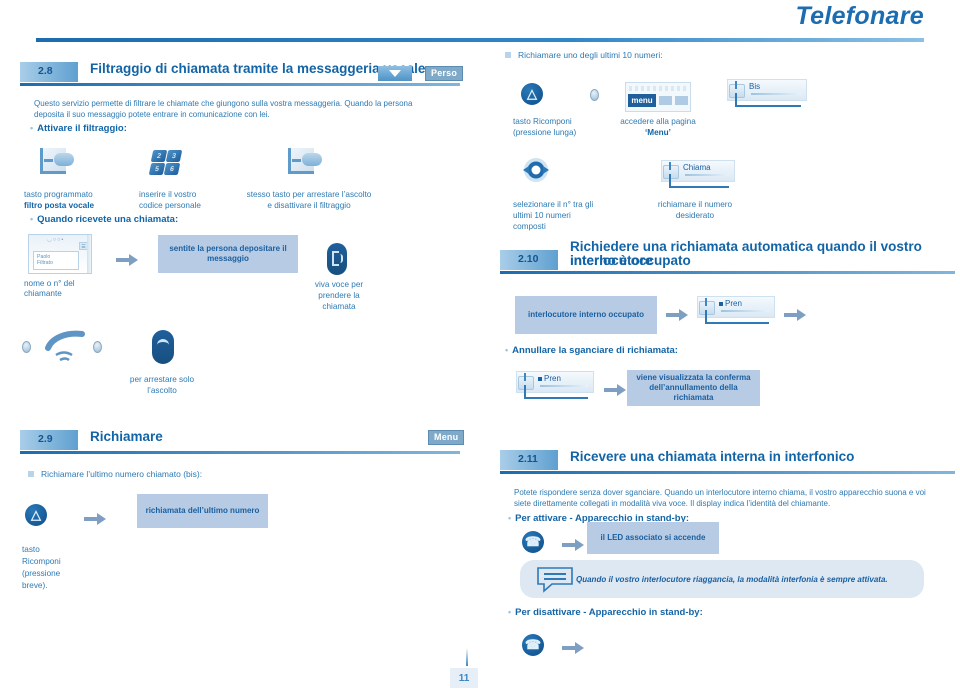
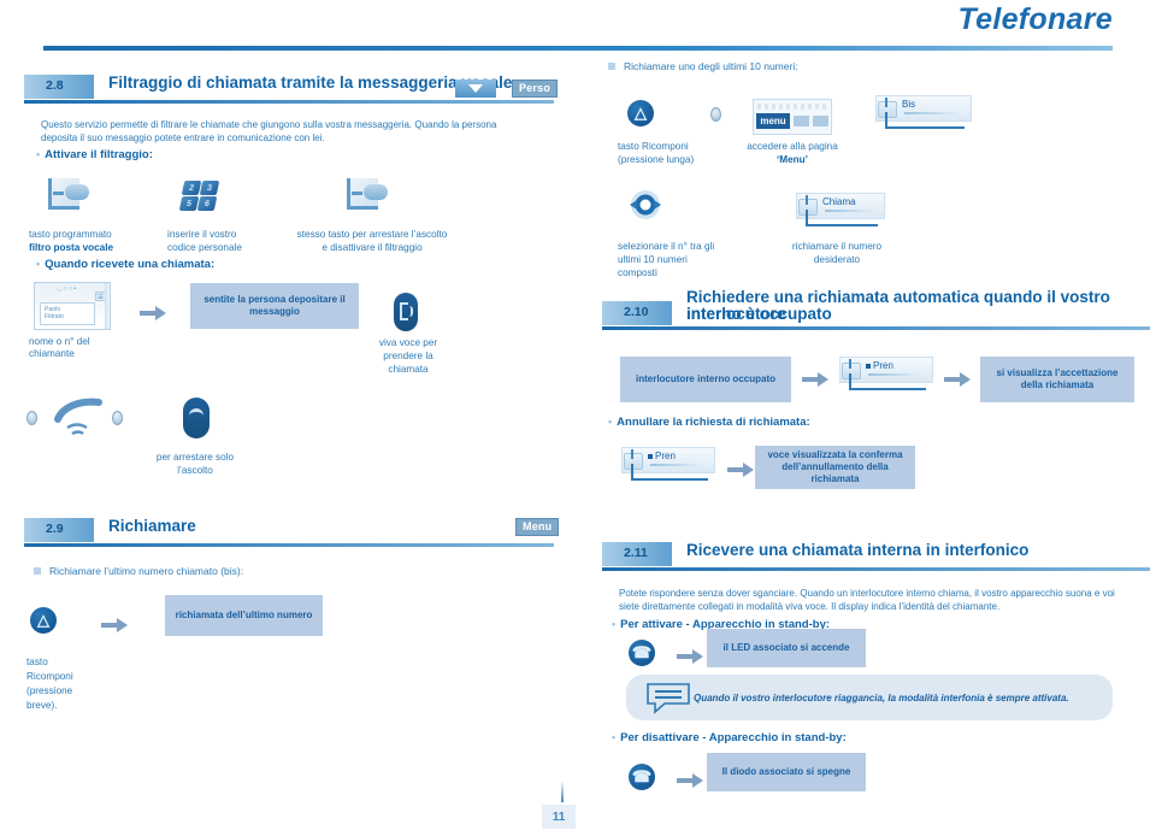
  Telefonare
  2.8
  Filtraggio di chiamata tramite la messaggeriale
  Perso
  Questo servizio permette di filtrare le chiamate che giungono sulla vostra messaggeria. Quando la persona deposita il suo messaggio potete entrare in comunicazione con lei.
  Attivare il filtraggio:
  tasto programmato
  filtro posta vocale
  inserire il vostro
  codice personale
  stesso tasto per arrestare l’ascolto
  e disattivare il filtraggio
  Quando ricevete una chiamata:
  nome o n° del
  chiamante
  sentite la persona depositare il messaggio
  viva voce per
  prendere la
  chiamata
  per arrestare solo
  l’ascolto
  2.9
  Richiamare
  Menu
  Richiamare l’ultimo numero chiamato (bis):
  △
  richiamata dell’ultimo numero
  tasto
  Ricomponi
  (pressione
  breve).
  Richiamare uno degli ultimi 10 numeri:
  △
  menu
  Bis
  tasto Ricomponi
  (pressione lunga)
  accedere alla pagina
  ‘Menu’
  Chiama
  selezionare il n° tra gli
  ultimi 10 numeri
  composti
  richiamare il numero
  desiderato
  2.10
  Richiedere una richiamata automatica quando il vostro interlocutore
  interno è occupato
  interlocutore interno occupato
  Pren
+ si visualizza l’accettazione della richiamata
- Annullare la sganciare di richiamata:
+ Annullare la richiesta di richiamata:
  Pren
- viene visualizzata la conferma dell’annullamento della richiamata
+ voce visualizzata la conferma dell’annullamento della richiamata
  2.11
  Ricevere una chiamata interna in interfonico
  Potete rispondere senza dover sganciare. Quando un interlocutore interno chiama, il vostro apparecchio suona e voi siete direttamente collegati in modalità viva voce. Il display indica l’identità del chiamante.
  Per attivare - Apparecchio in stand-by:
  ☎
  il LED associato si accende
  Quando il vostro interlocutore riaggancia, la modalità interfonia è sempre attivata.
  Per disattivare - Apparecchio in stand-by:
  ☎
+ Il diodo associato si spegne
  11
